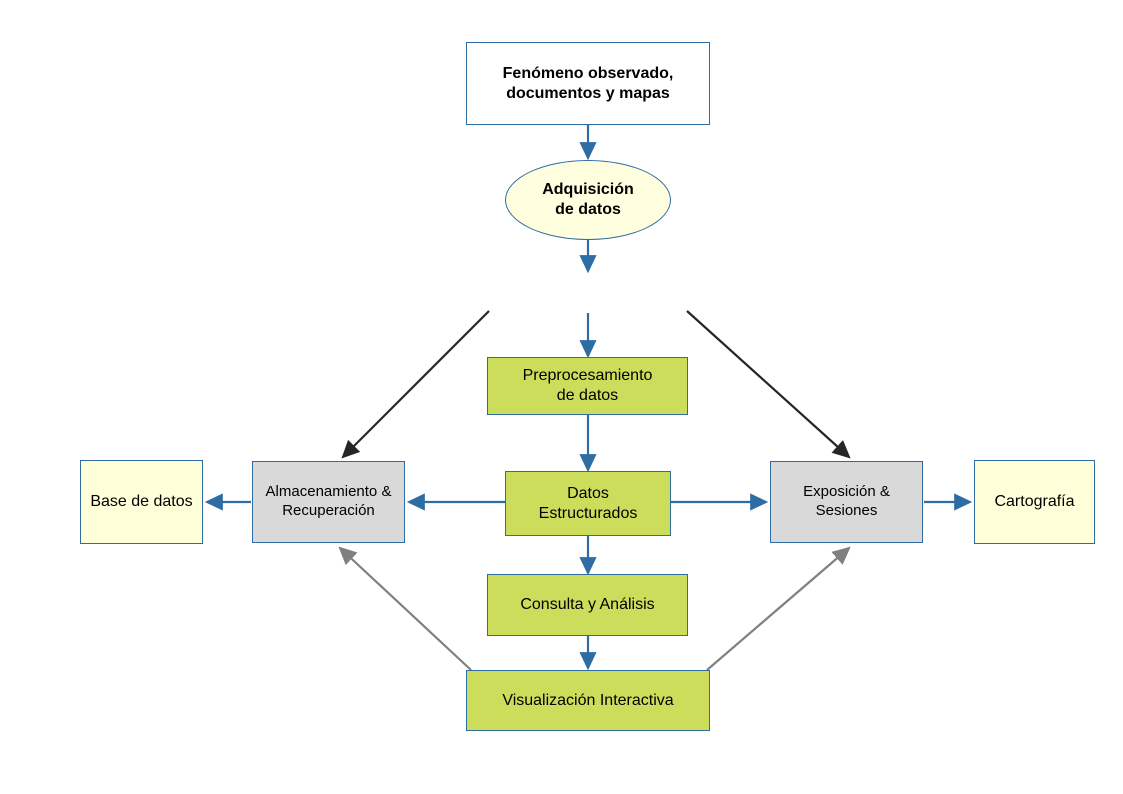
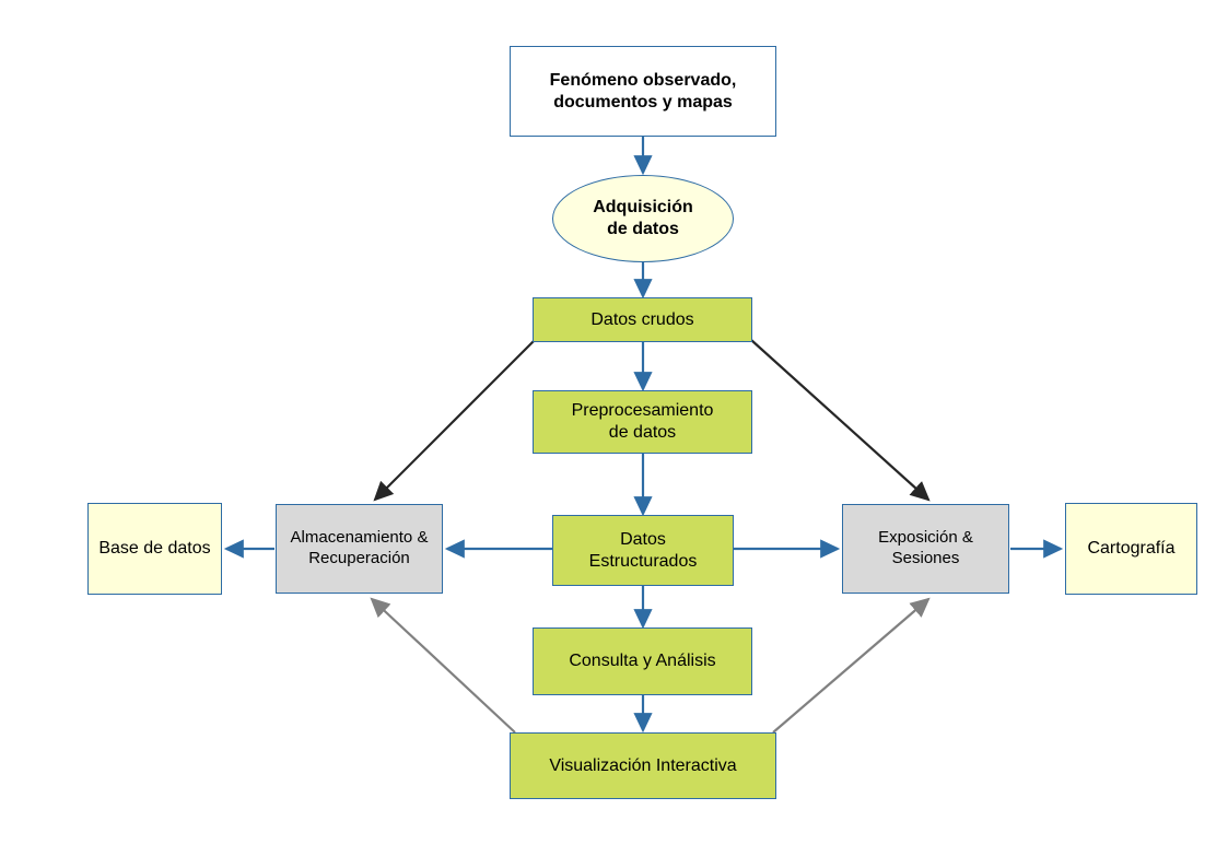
  Fenómeno observado,
  documentos y mapas
  Adquisición
  de datos
+ Datos crudos
  Preprocesamiento
  de datos
  Datos
  Estructurados
  Consulta y Análisis
  Visualización Interactiva
  Almacenamiento &
  Recuperación
  Exposición &
  Sesiones
  Base de datos
  Cartografía
